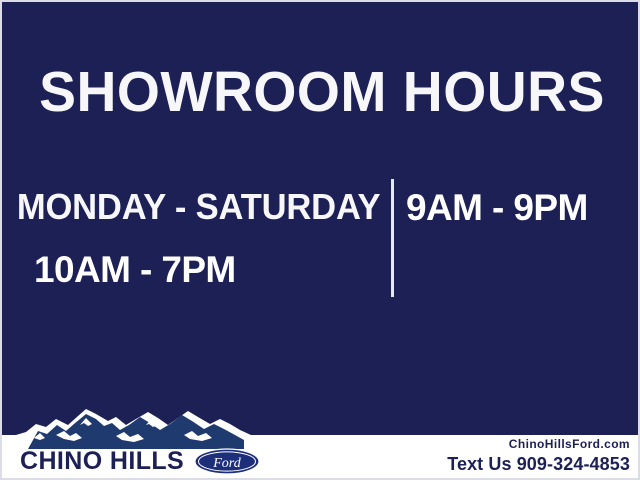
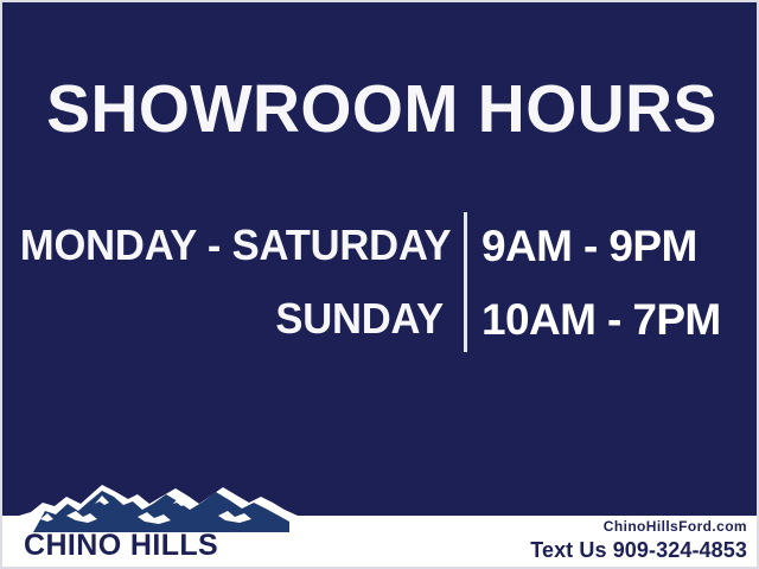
  SHOWROOM HOURS
  MONDAY - SATURDAY
  9AM - 9PM
+ SUNDAY
  10AM - 7PM
  CHINO HILLS
- Ford
  ChinoHillsFord.com
  Text Us 909-324-4853
